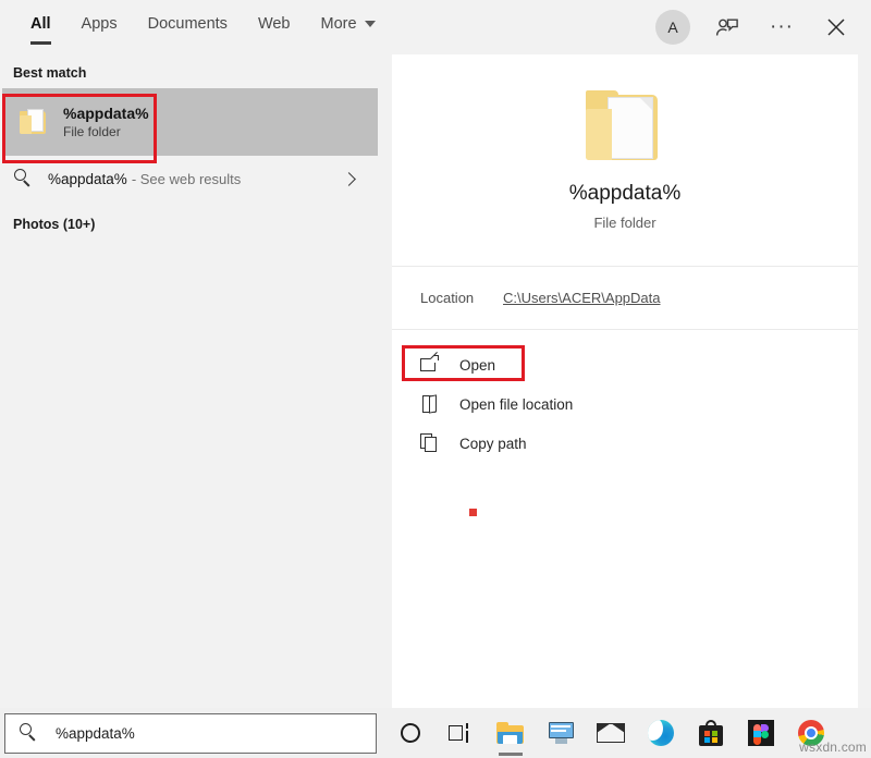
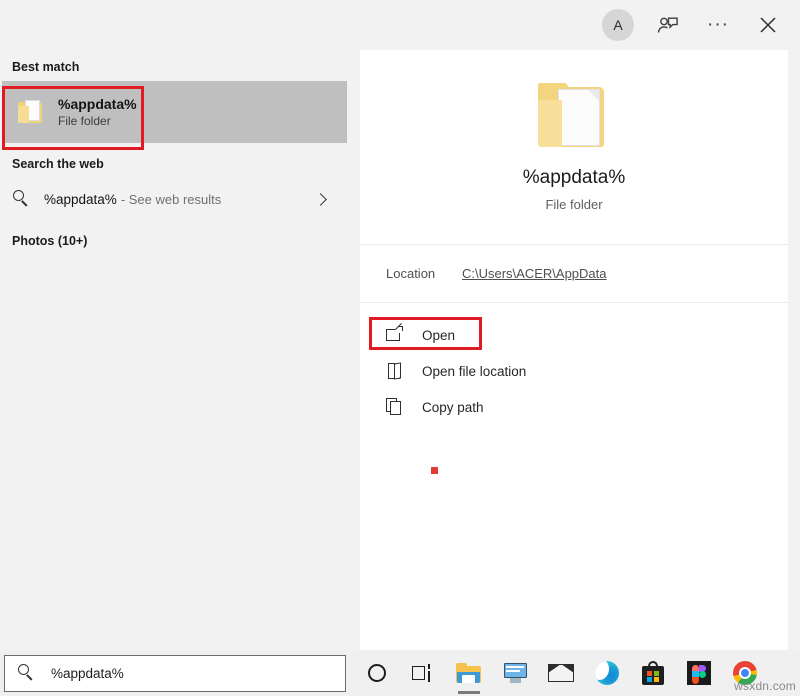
- All
- Apps
- Documents
- Web
- More
  A
  ···
  Best match
  %appdata%
  File folder
+ Search the web
  %appdata%
  - See web results
  Photos (10+)
  %appdata%
  File folder
  Location
  C:\Users\ACER\AppData
  Open
  Open file location
  Copy path
  %appdata%
  wsxdn.com
